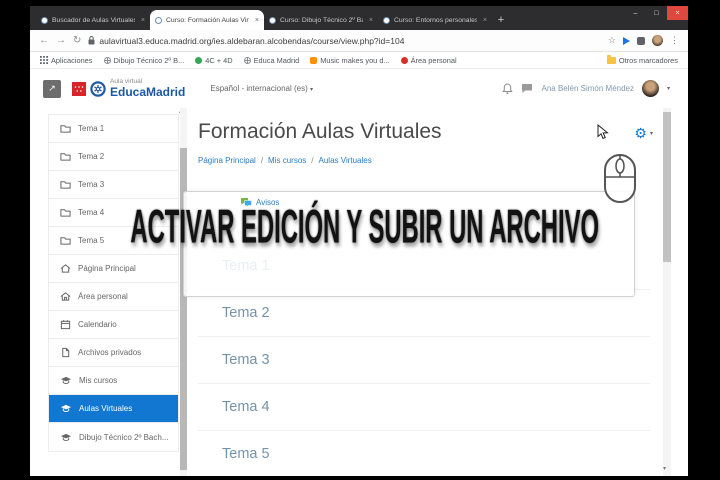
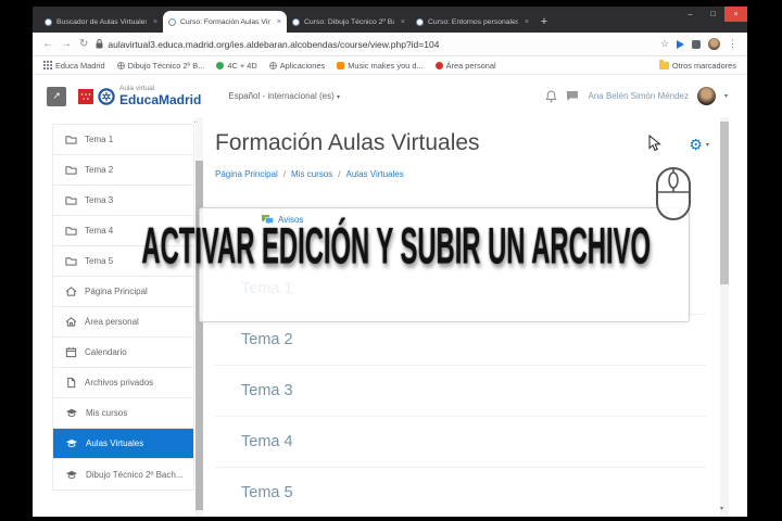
  +
  ←
  →
  ↻
  aulavirtual3.educa.madrid.org/ies.aldebaran.alcobendas/course/view.php?id=104
  ☆
  ⋮
- Aplicaciones
+ Educa Madrid
  Dibujo Técnico 2º B...
  4C + 4D
- Educa Madrid
+ Aplicaciones
  Music makes you d...
  Área personal
  Otros marcadores
  ↗
  EducaMadrid
  Español - internacional (es)
  Ana Belén Simón Méndez
  Tema 1
  Tema 2
  Tema 3
  Tema 4
  Tema 5
  Página Principal
  Área personal
  Calendario
  Archivos privados
  Mis cursos
  Aulas Virtuales
  Dibujo Técnico 2º Bach...
  Formación Aulas Virtuales
  Página Principal
  /
  Mis cursos
  /
  Aulas Virtuales
  ⚙
  Avisos
  Tema 2
  Tema 3
  Tema 4
  Tema 5
  ACTIVAR EDICIÓN Y SUBIR UN ARCHIVO
